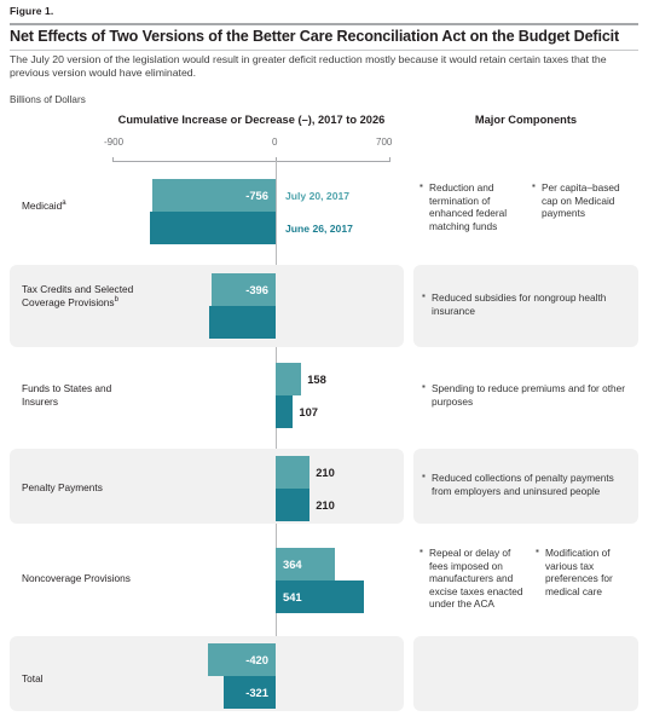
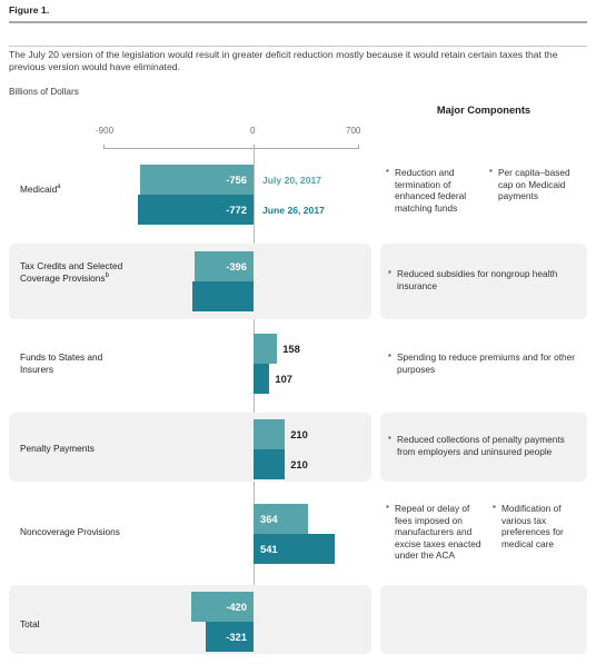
  Figure 1.
- Net Effects of Two Versions of the Better Care Reconciliation Act on the Budget Deficit
  The July 20 version of the legislation would result in greater deficit reduction mostly because it would retain certain taxes that the previous version would have eliminated.
  Billions of Dollars
- Cumulative Increase or Decrease (–), 2017 to 2026
  Major Components
  -900
  0
  700
  Medicaid
  -756
+ -772
  July 20, 2017
  June 26, 2017
  ▪
  Reduction and termination of enhanced federal matching funds
  ▪
  Per capita–based cap on Medicaid payments
  Tax Credits and Selected Coverage Provisions
  -396
  ▪
  Reduced subsidies for nongroup health insurance
  Funds to States and Insurers
  158
  107
  ▪
  Spending to reduce premiums and for other purposes
  Penalty Payments
  210
  210
  ▪
  Reduced collections of penalty payments from employers and uninsured people
  Noncoverage Provisions
  364
  541
  ▪
  Repeal or delay of fees imposed on manufacturers and excise taxes enacted under the ACA
  ▪
  Modification of various tax preferences for medical care
  Total
  -420
  -321
